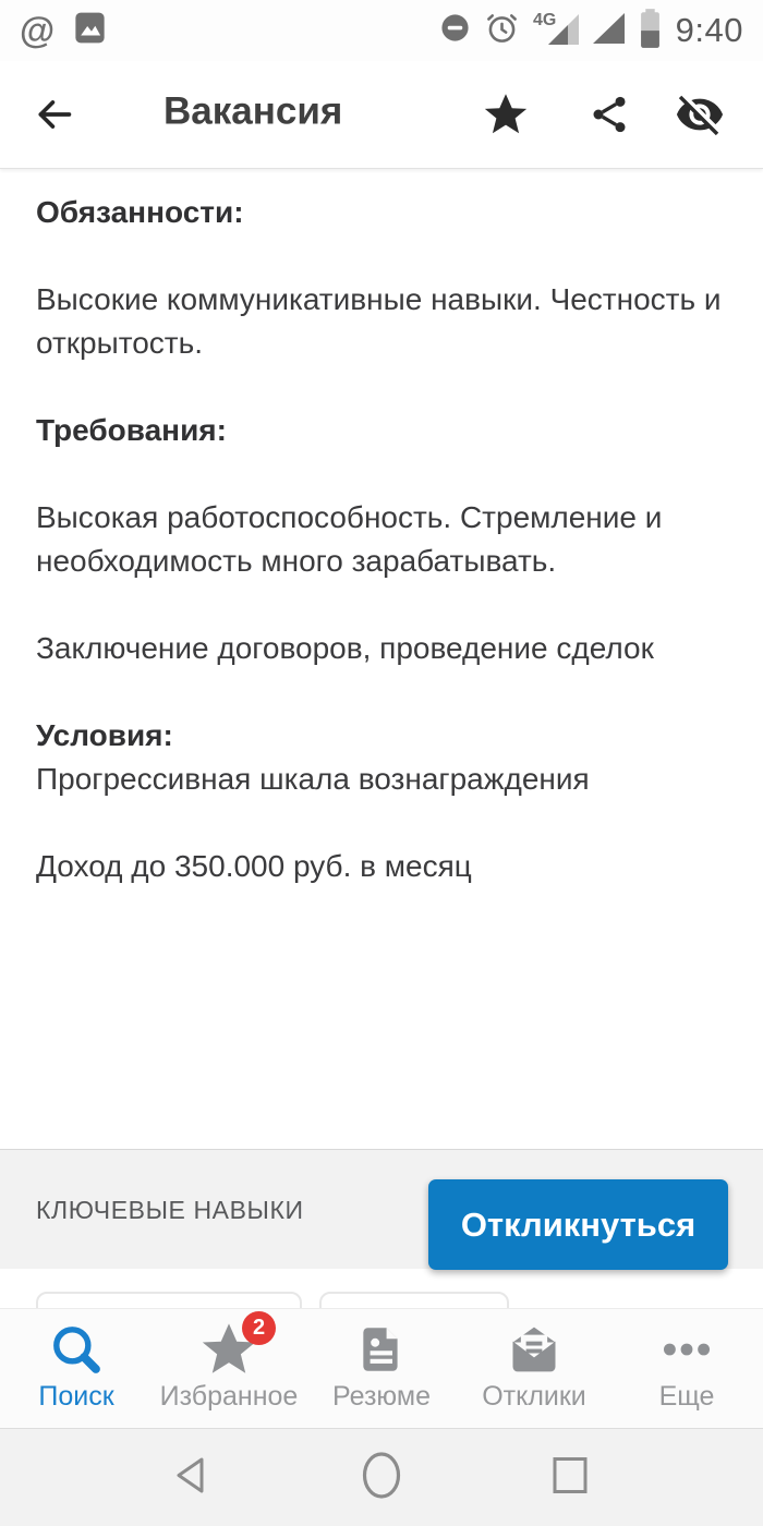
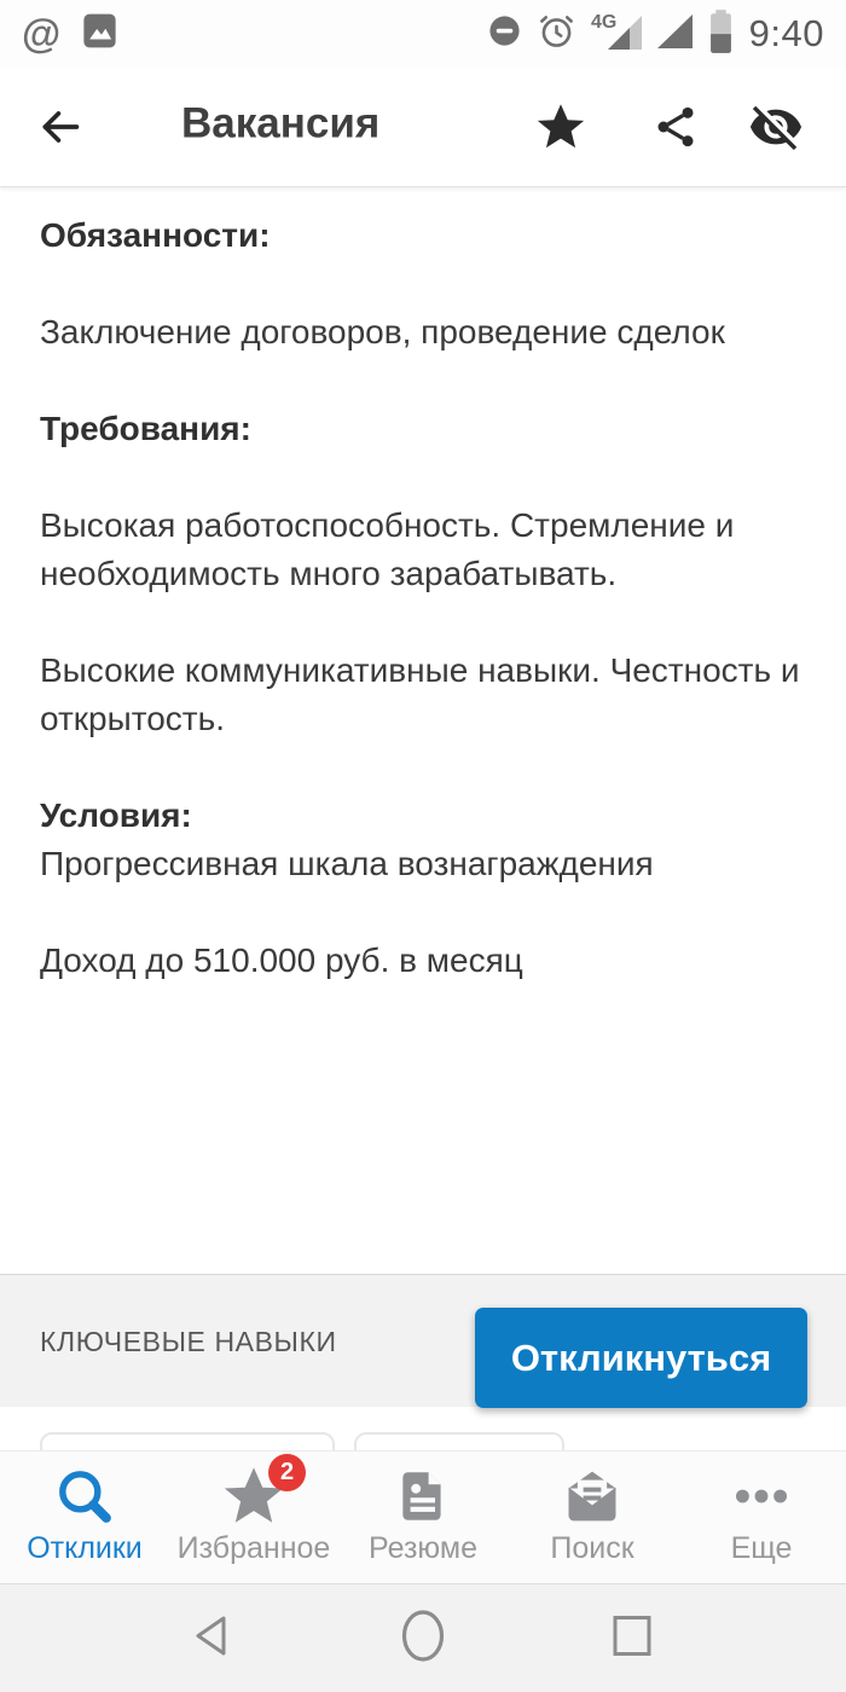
  @
  4G
  9:40
  Вакансия
  Обязанности:
- Высокие коммуникативные навыки. Честность и открытость.
+ Заключение договоров, проведение сделок
  Требования:
  Высокая работоспособность. Стремление и необходимость много зарабатывать.
- Заключение договоров, проведение сделок
+ Высокие коммуникативные навыки. Честность и открытость.
  Условия:
  Прогрессивная шкала вознаграждения
- Доход до 350.000 руб. в месяц
+ Доход до 510.000 руб. в месяц
  КЛЮЧЕВЫЕ НАВЫКИ
  Откликнуться
- Поиск
+ Отклики
  2
  Избранное
  Резюме
- Отклики
+ Поиск
  Еще
